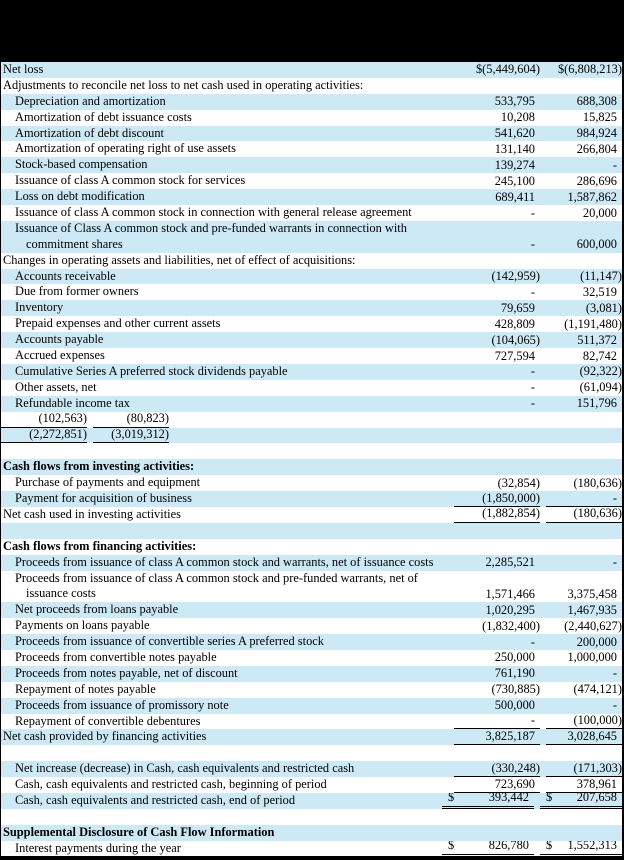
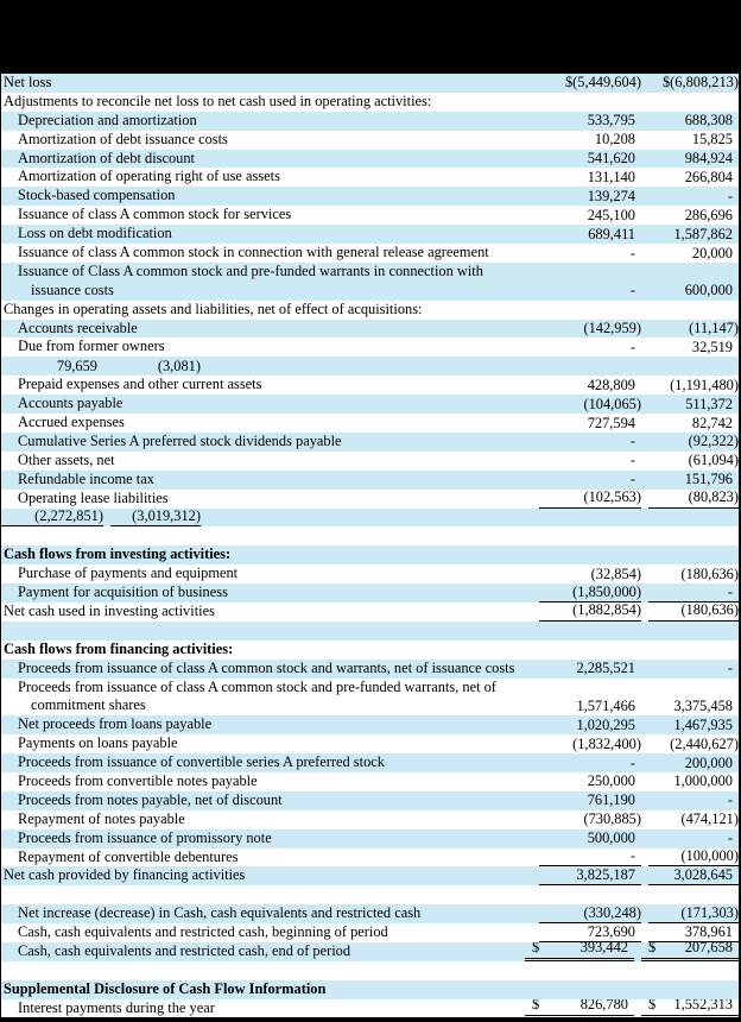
  Net loss
  $(5,449,604)
  $(6,808,213)
  Adjustments to reconcile net loss to net cash used in operating activities:
  Depreciation and amortization
  533,795
  688,308
  Amortization of debt issuance costs
  10,208
  15,825
  Amortization of debt discount
  541,620
  984,924
  Amortization of operating right of use assets
  131,140
  266,804
  Stock-based compensation
  139,274
  -
  Issuance of class A common stock for services
  245,100
  286,696
  Loss on debt modification
  689,411
  1,587,862
  Issuance of class A common stock in connection with general release agreement
  -
  20,000
  Issuance of Class A common stock and pre-funded warrants in connection with
- commitment shares
+ issuance costs
  -
  600,000
  Changes in operating assets and liabilities, net of effect of acquisitions:
  Accounts receivable
  (142,959)
  (11,147)
  Due from former owners
  -
  32,519
- Inventory
  79,659
  (3,081)
  Prepaid expenses and other current assets
  428,809
  (1,191,480)
  Accounts payable
  (104,065)
  511,372
  Accrued expenses
  727,594
  82,742
  Cumulative Series A preferred stock dividends payable
  -
  (92,322)
  Other assets, net
  -
  (61,094)
  Refundable income tax
  -
  151,796
+ Operating lease liabilities
  (102,563)
  (80,823)
  (2,272,851)
  (3,019,312)
  Cash flows from investing activities:
  Purchase of payments and equipment
  (32,854)
  (180,636)
  Payment for acquisition of business
  (1,850,000)
  -
  Net cash used in investing activities
  (1,882,854)
  (180,636)
  Cash flows from financing activities:
  Proceeds from issuance of class A common stock and warrants, net of issuance costs
  2,285,521
  -
  Proceeds from issuance of class A common stock and pre-funded warrants, net of
- issuance costs
+ commitment shares
  1,571,466
  3,375,458
  Net proceeds from loans payable
  1,020,295
  1,467,935
  Payments on loans payable
  (1,832,400)
  (2,440,627)
  Proceeds from issuance of convertible series A preferred stock
  -
  200,000
  Proceeds from convertible notes payable
  250,000
  1,000,000
  Proceeds from notes payable, net of discount
  761,190
  -
  Repayment of notes payable
  (730,885)
  (474,121)
  Proceeds from issuance of promissory note
  500,000
  -
  Repayment of convertible debentures
  -
  (100,000)
  Net cash provided by financing activities
  3,825,187
  3,028,645
  Net increase (decrease) in Cash, cash equivalents and restricted cash
  (330,248)
  (171,303)
  Cash, cash equivalents and restricted cash, beginning of period
  723,690
  378,961
  Cash, cash equivalents and restricted cash, end of period
  $
  393,442
  $
  207,658
  Supplemental Disclosure of Cash Flow Information
  Interest payments during the year
  $
  826,780
  $
  1,552,313
